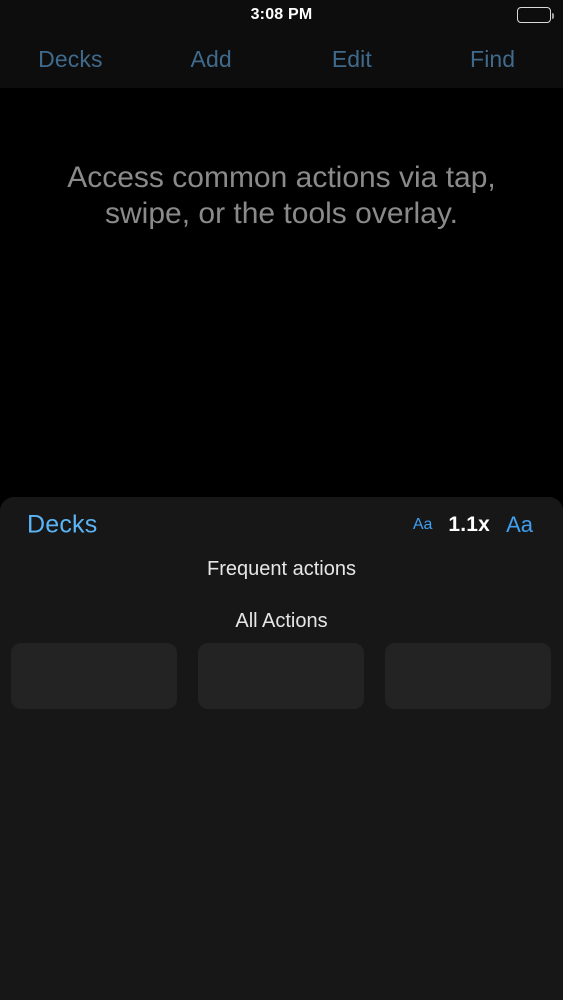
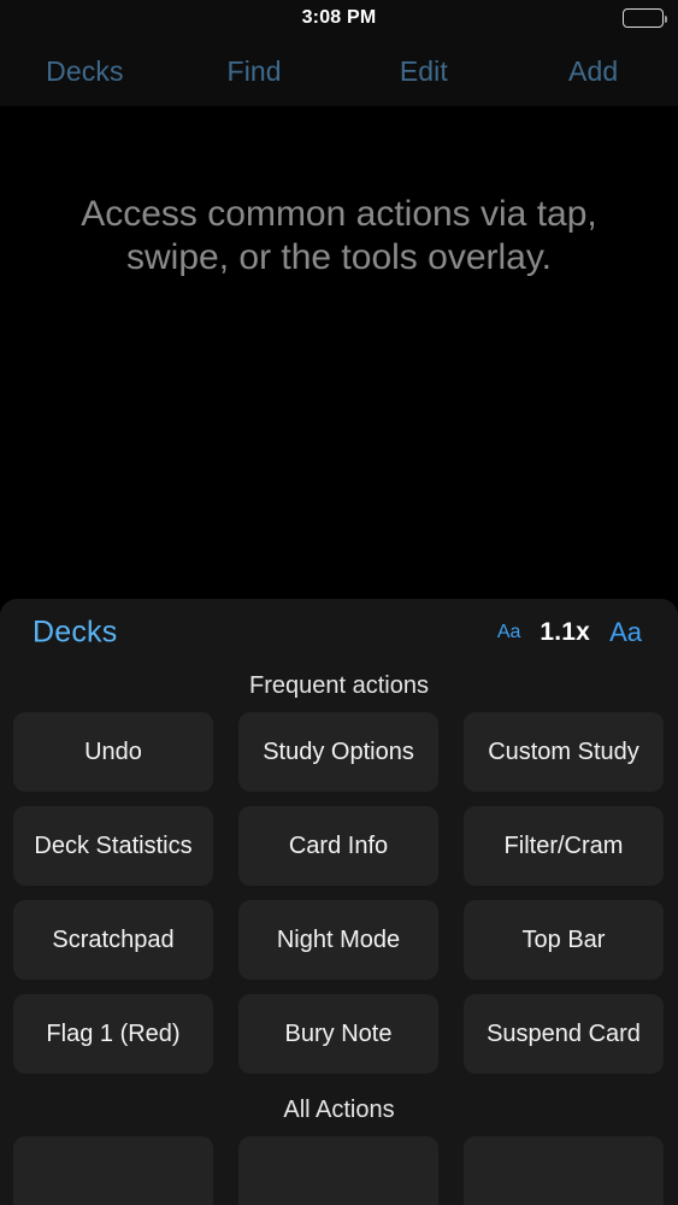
  3:08 PM
  Decks
- Add
+ Find
  Edit
- Find
+ Add
  Access common actions via tap, swipe, or the tools overlay.
  Decks
  Aa
  1.1x
  Aa
  Frequent actions
+ Undo
+ Study Options
+ Custom Study
+ Deck Statistics
+ Card Info
+ Filter/Cram
+ Scratchpad
+ Night Mode
+ Top Bar
+ Flag 1 (Red)
+ Bury Note
+ Suspend Card
  All Actions
